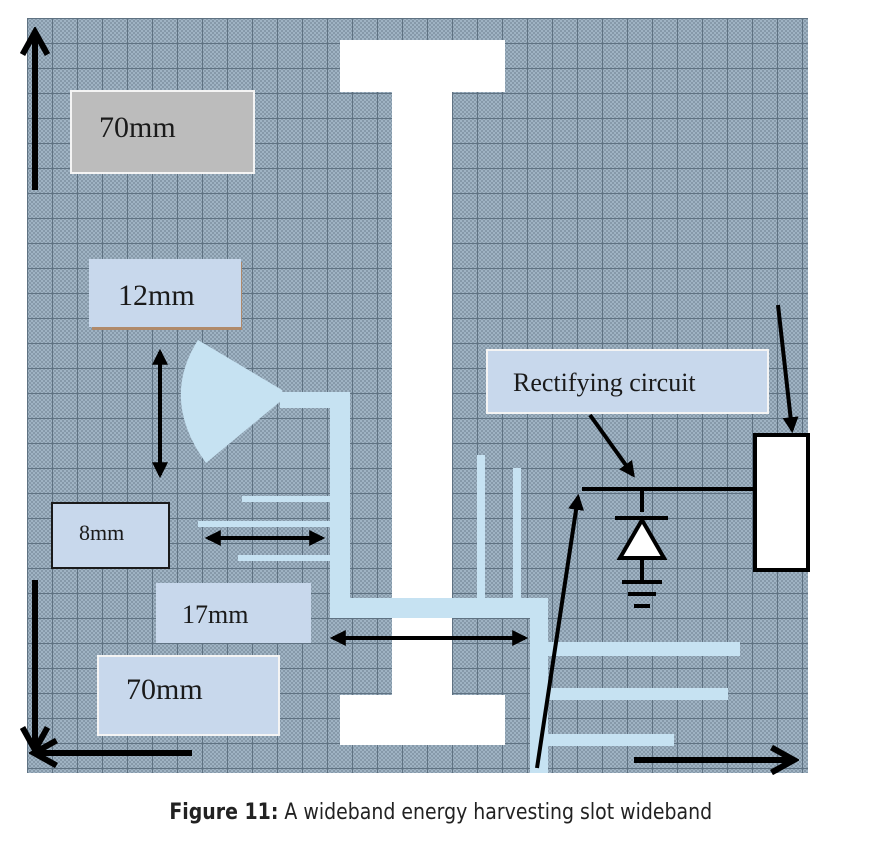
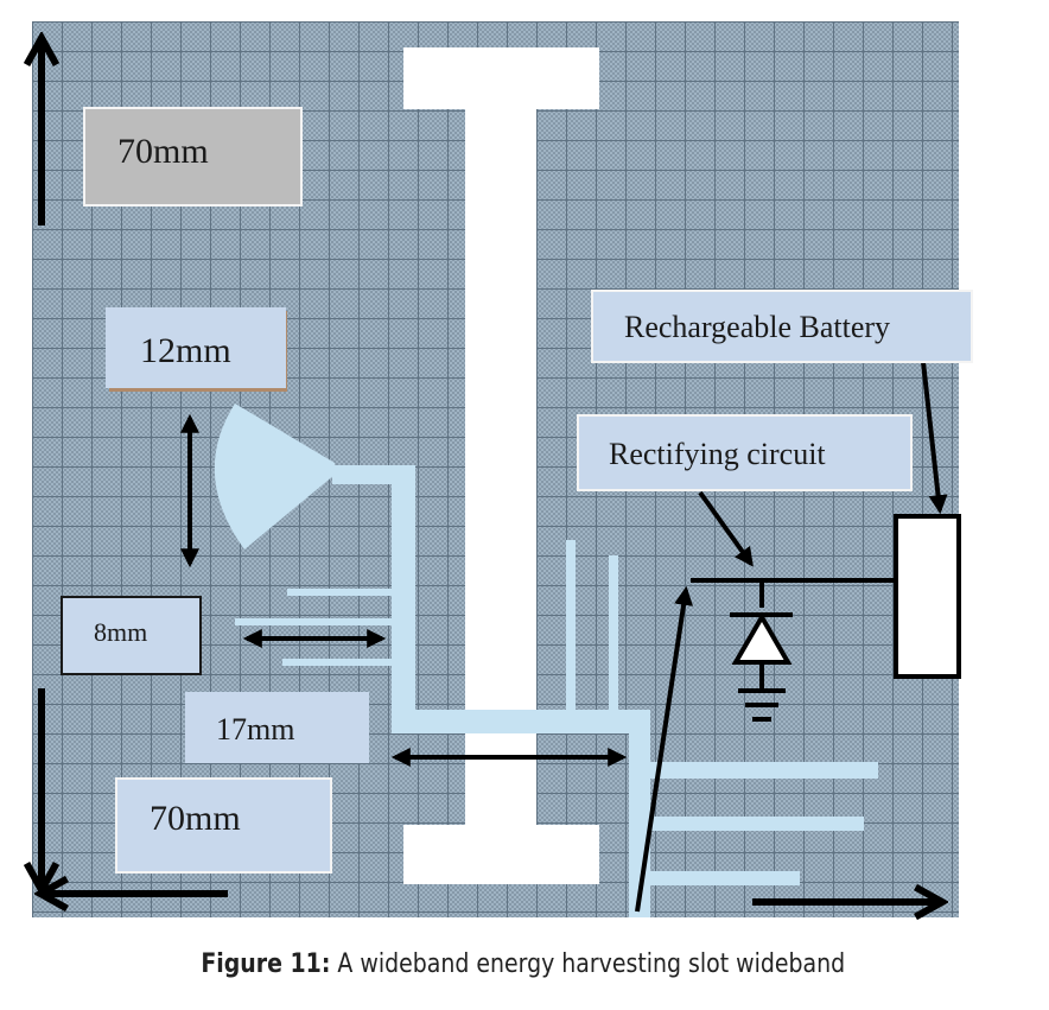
  70mm
  12mm
  8mm
  17mm
  70mm
+ Rechargeable Battery
  Rectifying circuit
  Figure 11: A wideband energy harvesting slot wideband
